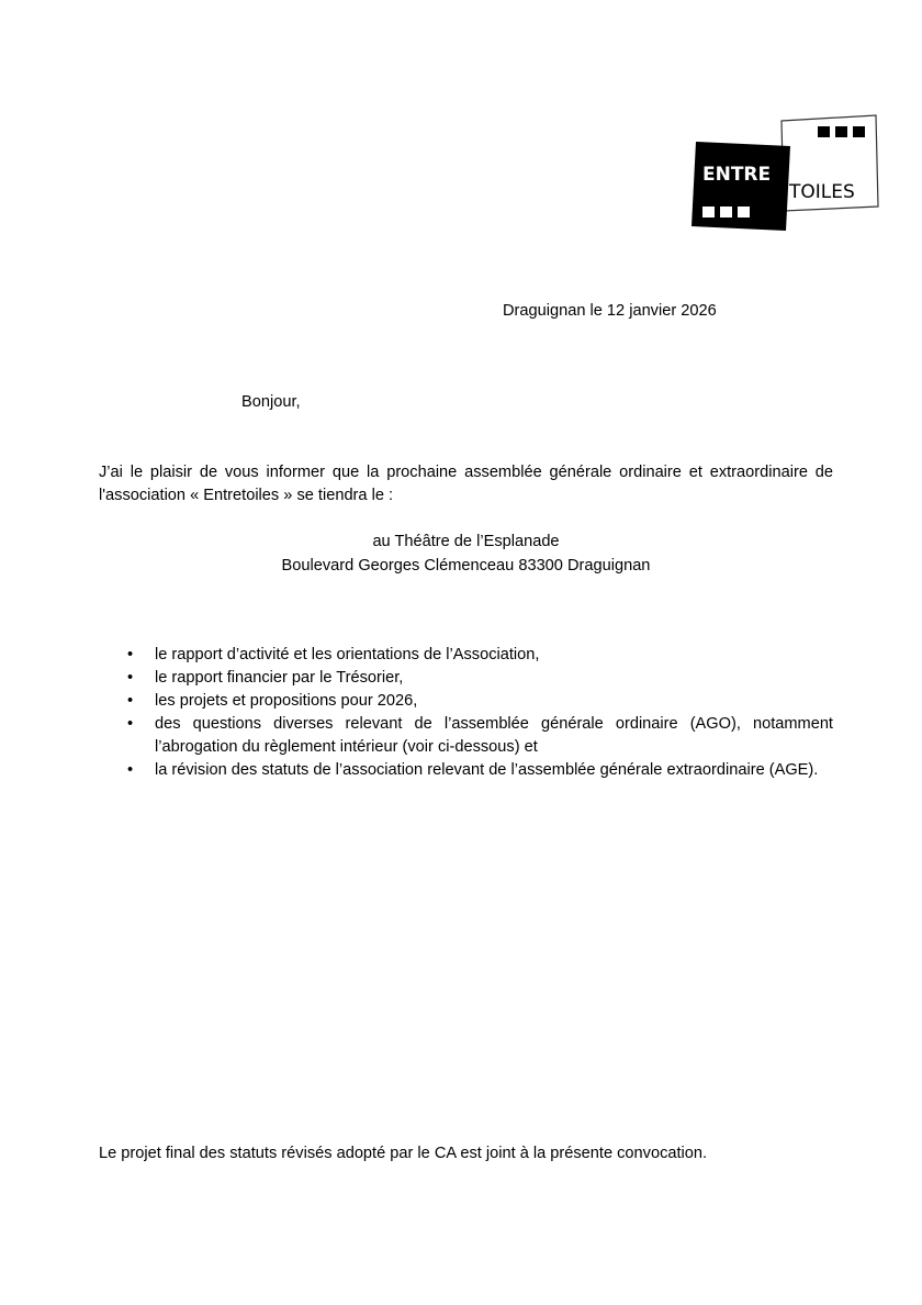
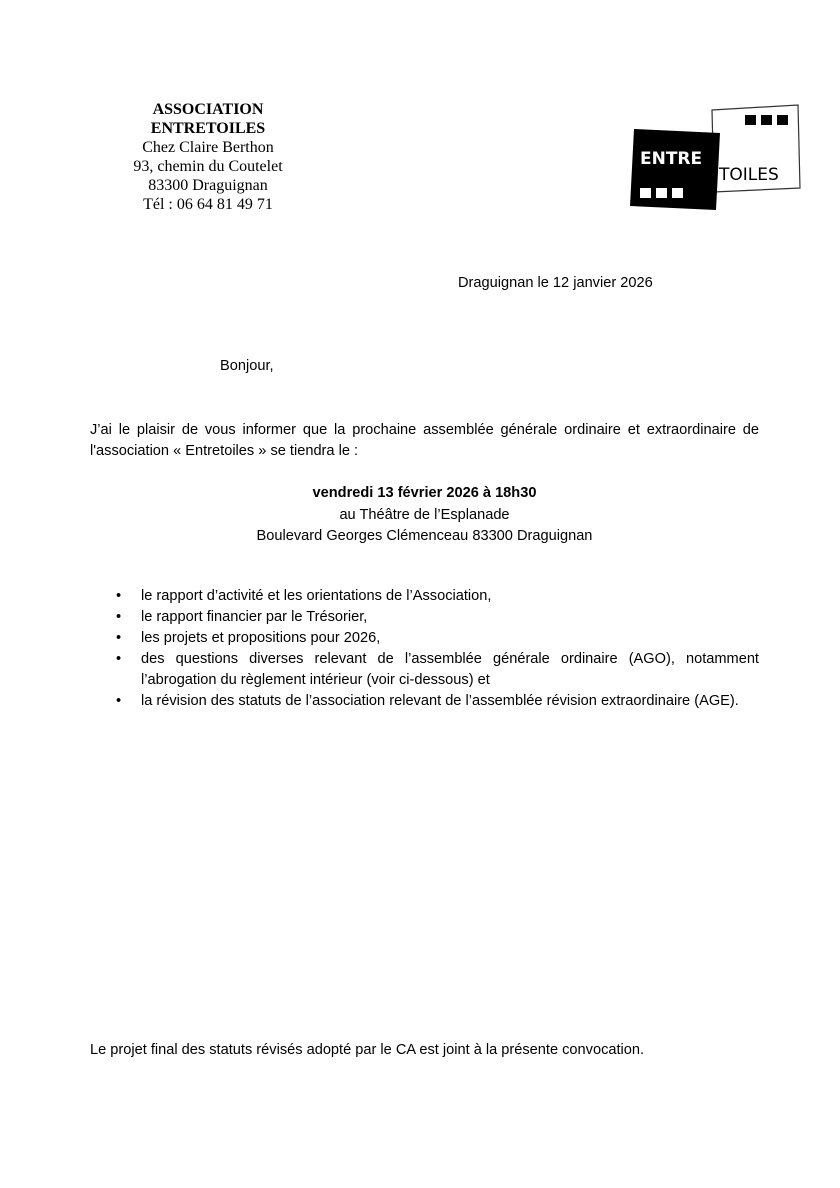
+ ASSOCIATION
+ ENTRETOILES
+ Chez Claire Berthon
+ 93, chemin du Coutelet
+ 83300 Draguignan
+ Tél : 06 64 81 49 71
  ENTRE
  TOILES
  Draguignan le 12 janvier 2026
  Bonjour,
  J’ai le plaisir de vous informer que la prochaine assemblée générale ordinaire et extraordinaire de l'association « Entretoiles » se tiendra le :
+ vendredi 13 février 2026 à 18h30
  au Théâtre de l’Esplanade
  Boulevard Georges Clémenceau 83300 Draguignan
  •
  le rapport d’activité et les orientations de l’Association,
  •
  le rapport financier par le Trésorier,
  •
  les projets et propositions pour 2026,
  •
  des questions diverses relevant de l’assemblée générale ordinaire (AGO), notamment l’abrogation du règlement intérieur (voir ci-dessous) et
  •
- la révision des statuts de l’association relevant de l’assemblée générale extraordinaire (AGE).
+ la révision des statuts de l’association relevant de l’assemblée révision extraordinaire (AGE).
  Le projet final des statuts révisés adopté par le CA est joint à la présente convocation.
